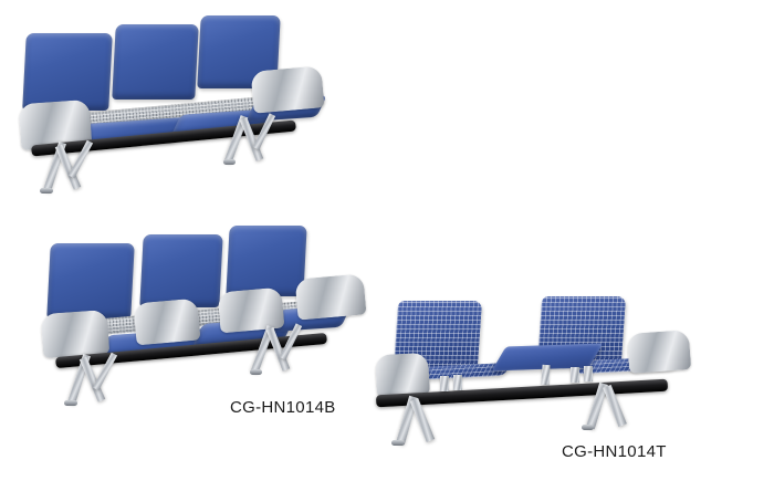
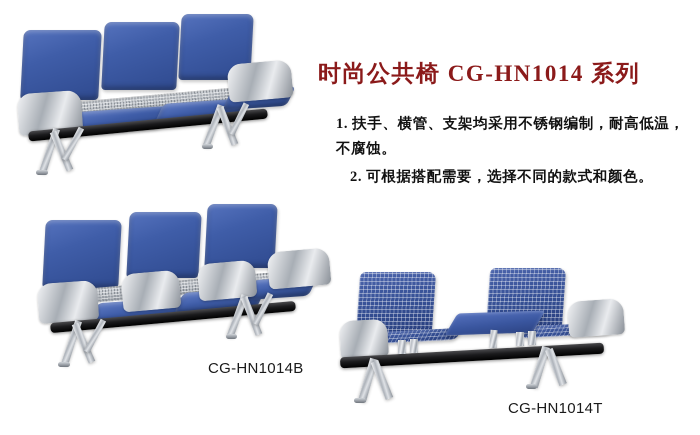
  CG-HN1014B
  CG-HN1014T
+ 时尚公共椅 CG-HN1014 系列
+ 1. 扶手、横管、支架均采用不锈钢编制，耐高低温，不腐蚀。
+ 2. 可根据搭配需要，选择不同的款式和颜色。
